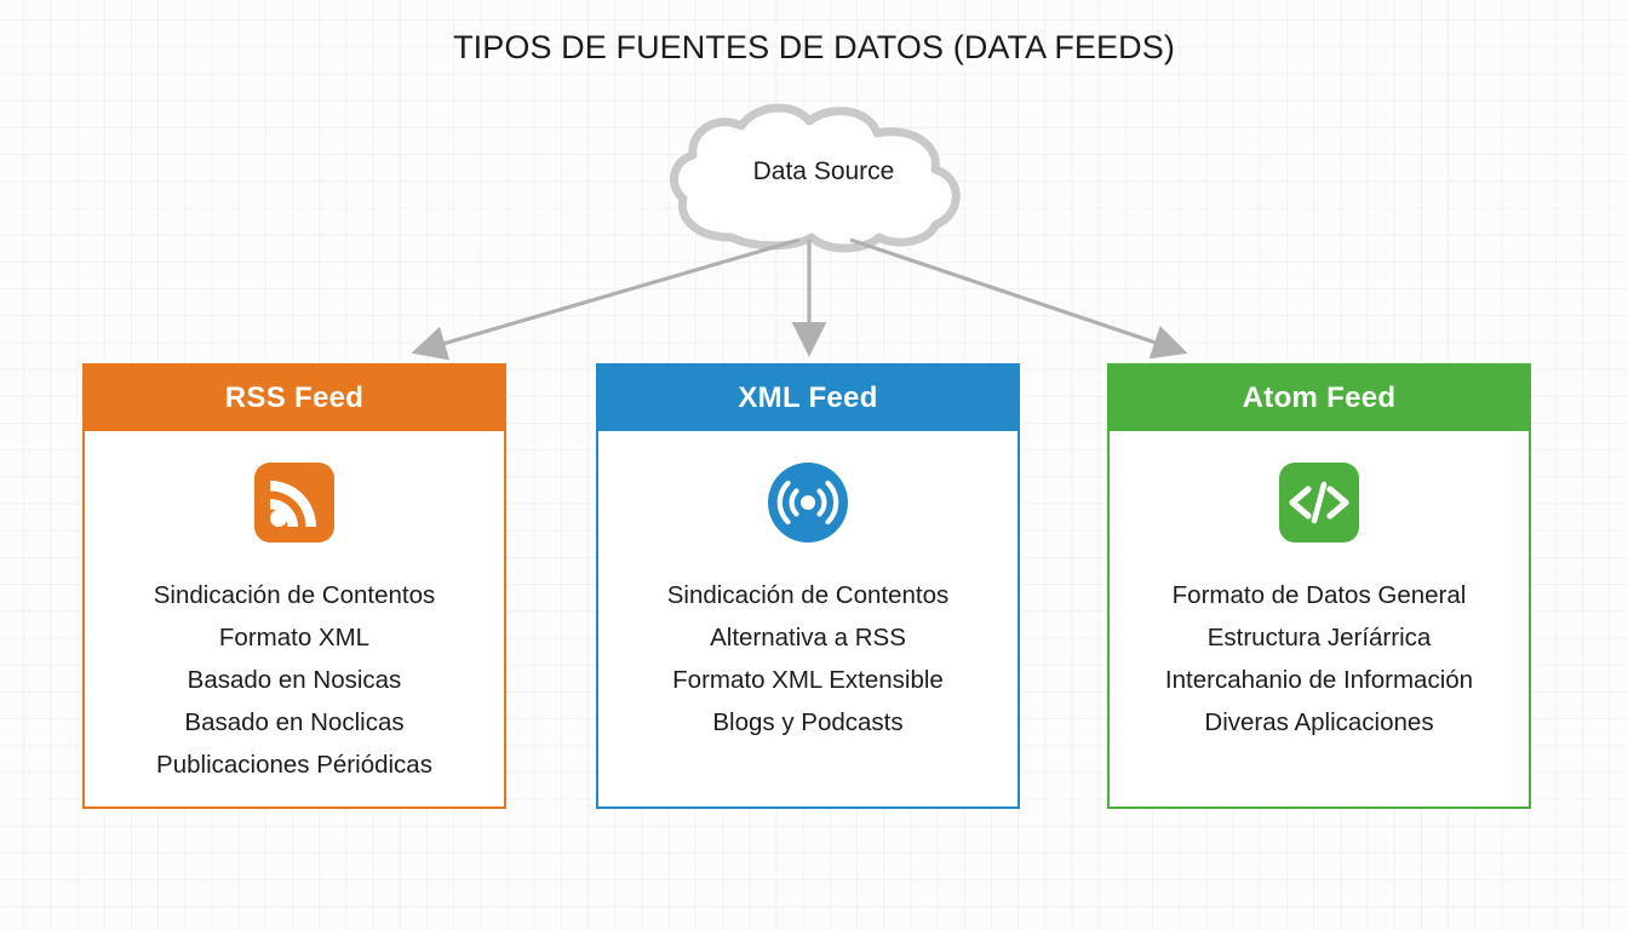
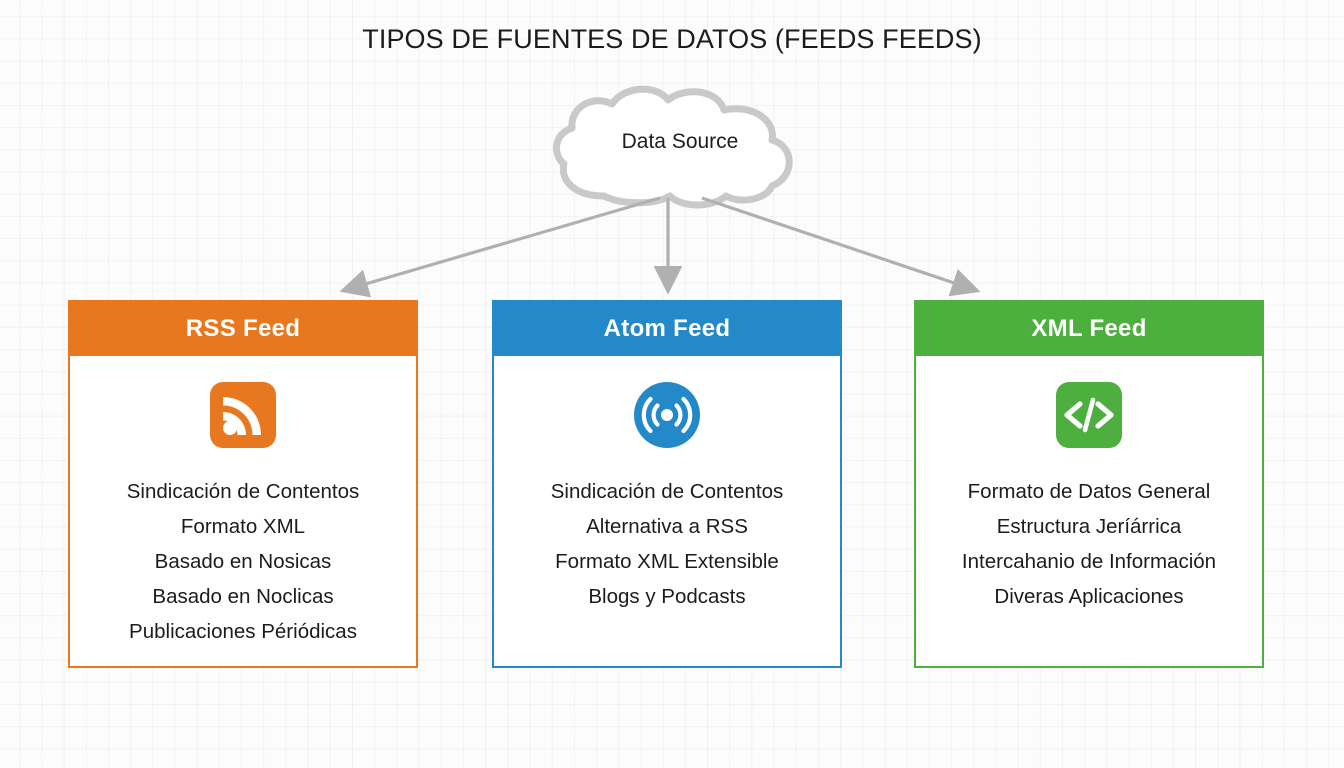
- TIPOS DE FUENTES DE DATOS (DATA FEEDS)
+ TIPOS DE FUENTES DE DATOS (FEEDS FEEDS)
  Data Source
  RSS Feed
  Sindicación de Contentos
  Formato XML
  Basado en Nosicas
  Basado en Noclicas
  Publicaciones Périódicas
- XML Feed
+ Atom Feed
  Sindicación de Contentos
  Alternativa a RSS
  Formato XML Extensible
  Blogs y Podcasts
- Atom Feed
+ XML Feed
  Formato de Datos General
  Estructura Jeríárrica
  Intercahanio de Información
  Diveras Aplicaciones
